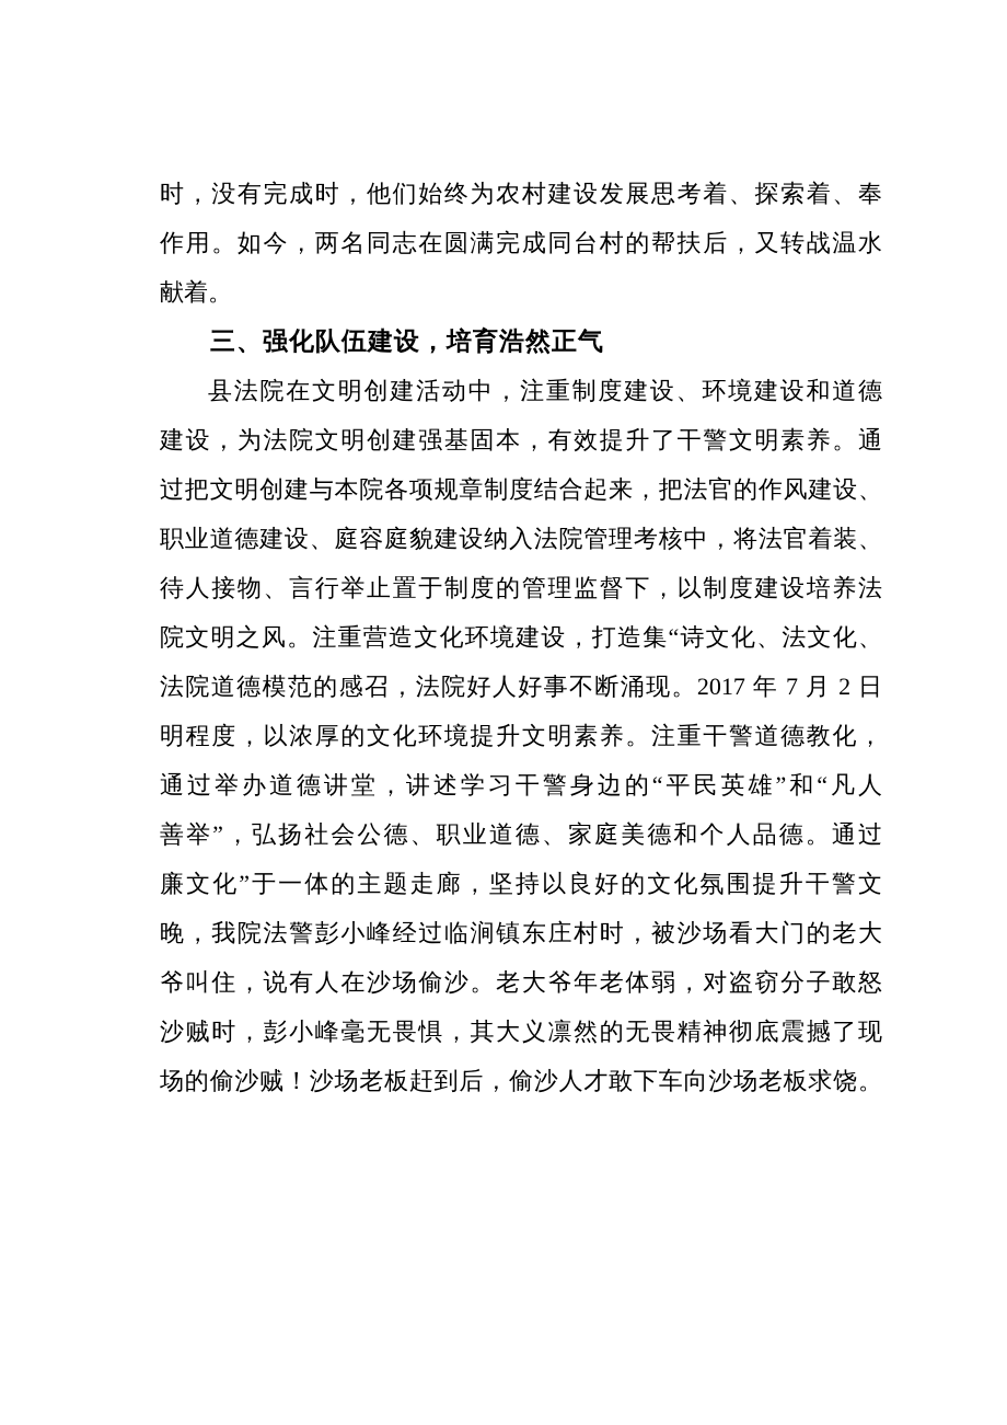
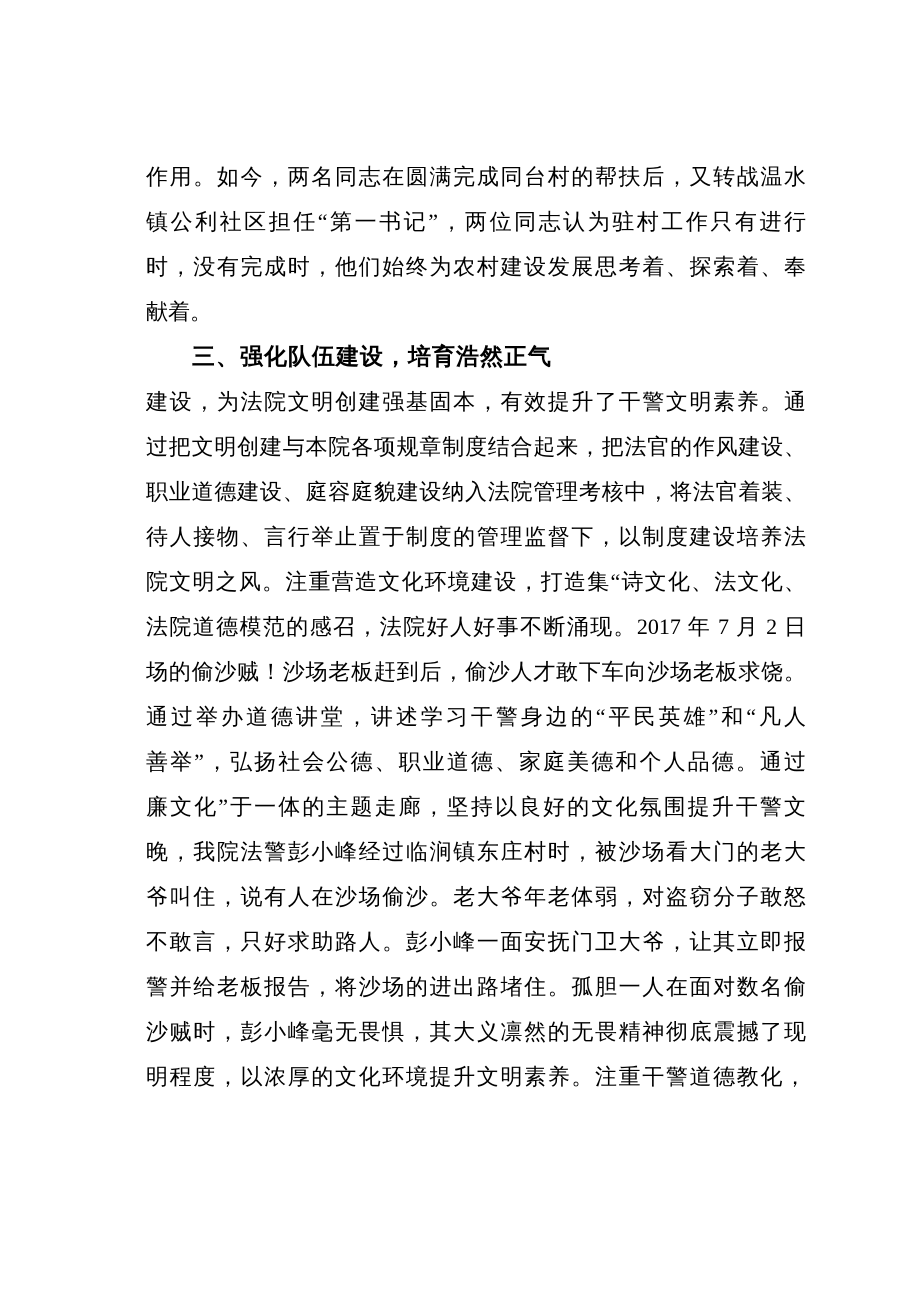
- 时，没有完成时，他们始终为农村建设发展思考着、探索着、奉
+ 作用。如今，两名同志在圆满完成同台村的帮扶后，又转战温水
+ 镇公利社区担任“第一书记”，两位同志认为驻村工作只有进行
- 作用。如今，两名同志在圆满完成同台村的帮扶后，又转战温水
+ 时，没有完成时，他们始终为农村建设发展思考着、探索着、奉
  献着。
  三、强化队伍建设，培育浩然正气
- 县法院在文明创建活动中，注重制度建设、环境建设和道德
  建设，为法院文明创建强基固本，有效提升了干警文明素养。通
  过把文明创建与本院各项规章制度结合起来，把法官的作风建设、
  职业道德建设、庭容庭貌建设纳入法院管理考核中，将法官着装、
  待人接物、言行举止置于制度的管理监督下，以制度建设培养法
  院文明之风。注重营造文化环境建设，打造集“诗文化、法文化、
  法院道德模范的感召，法院好人好事不断涌现。2017 年 7 月 2 日
- 明程度，以浓厚的文化环境提升文明素养。注重干警道德教化，
+ 场的偷沙贼！沙场老板赶到后，偷沙人才敢下车向沙场老板求饶。
  通过举办道德讲堂，讲述学习干警身边的“平民英雄”和“凡人
  善举”，弘扬社会公德、职业道德、家庭美德和个人品德。通过
  廉文化”于一体的主题走廊，坚持以良好的文化氛围提升干警文
  晚，我院法警彭小峰经过临涧镇东庄村时，被沙场看大门的老大
  爷叫住，说有人在沙场偷沙。老大爷年老体弱，对盗窃分子敢怒
+ 不敢言，只好求助路人。彭小峰一面安抚门卫大爷，让其立即报
+ 警并给老板报告，将沙场的进出路堵住。孤胆一人在面对数名偷
  沙贼时，彭小峰毫无畏惧，其大义凛然的无畏精神彻底震撼了现
- 场的偷沙贼！沙场老板赶到后，偷沙人才敢下车向沙场老板求饶。
+ 明程度，以浓厚的文化环境提升文明素养。注重干警道德教化，
